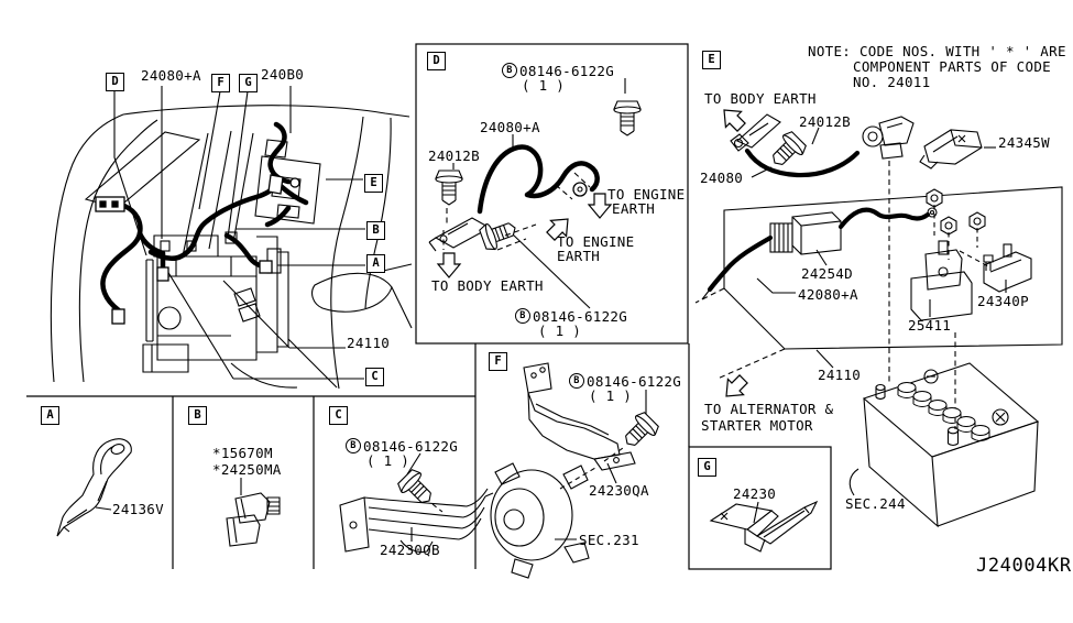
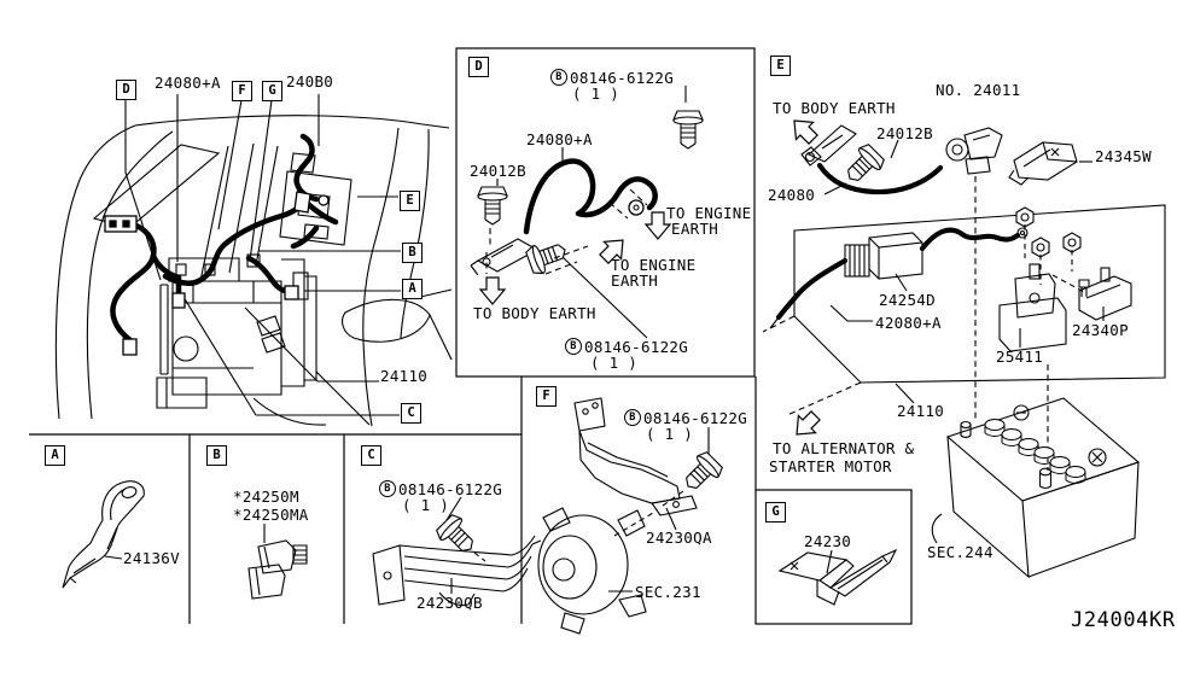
  D
  F
  G
  E
  B
  A
  C
  D
  E
  A
  B
  C
  F
  G
  24080+A
  240B0
  24110
  B
  08146-6122G
  ( 1 )
  24080+A
  24012B
  TO ENGINE
  EARTH
  TO ENGINE
  EARTH
  TO BODY EARTH
  B
  08146-6122G
  ( 1 )
- NOTE: CODE NOS. WITH ' * ' ARE
- COMPONENT PARTS OF CODE
  NO. 24011
  TO BODY EARTH
  24012B
  24345W
  24080
  24254D
  42080+A
  25411
  24340P
  24110
  TO ALTERNATOR &
  STARTER MOTOR
  SEC.244
  24136V
- *15670M
+ *24250M
  *24250MA
  B
  08146-6122G
  ( 1 )
  24230QB
  B
  08146-6122G
  ( 1 )
  24230QA
  SEC.231
  24230
  J24004KR
